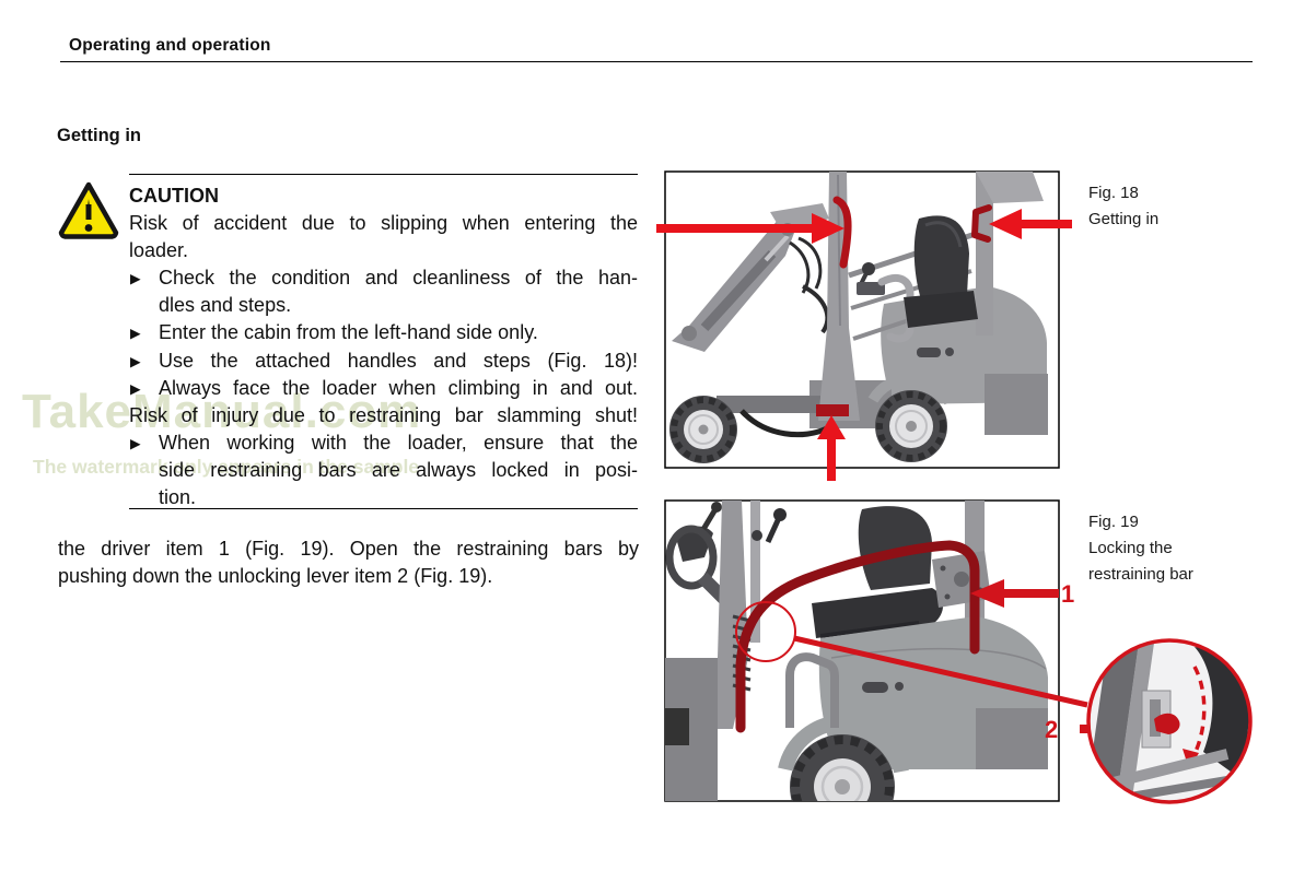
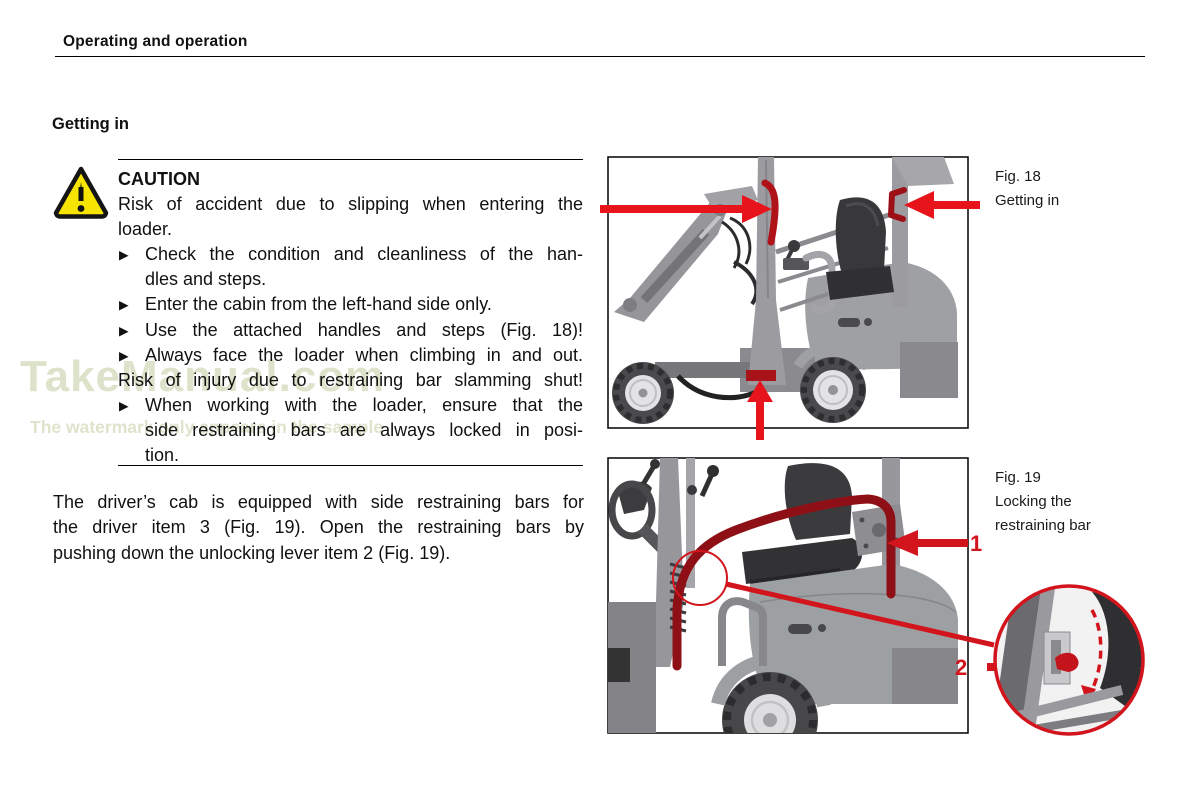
  Operating and operation
  Getting in
  TakeManual.com
  The watermark only appears in the sample
  CAUTION
  Risk of accident due to slipping when entering the
  loader.
  ▶
  Check the condition and cleanliness of the han-
  dles and steps.
  ▶
  Enter the cabin from the left-hand side only.
  ▶
  Use the attached handles and steps (Fig. 18)!
  ▶
  Always face the loader when climbing in and out.
  Risk of injury due to restraining bar slamming shut!
  ▶
  When working with the loader, ensure that the
  side restraining bars are always locked in posi-
  tion.
+ The driver’s cab is equipped with side restraining bars for
- the driver item 1 (Fig. 19). Open the restraining bars by
+ the driver item 3 (Fig. 19). Open the restraining bars by
  pushing down the unlocking lever item 2 (Fig. 19).
  Fig. 18
  Getting in
  1
  2
  Fig. 19
  Locking the
  restraining bar
